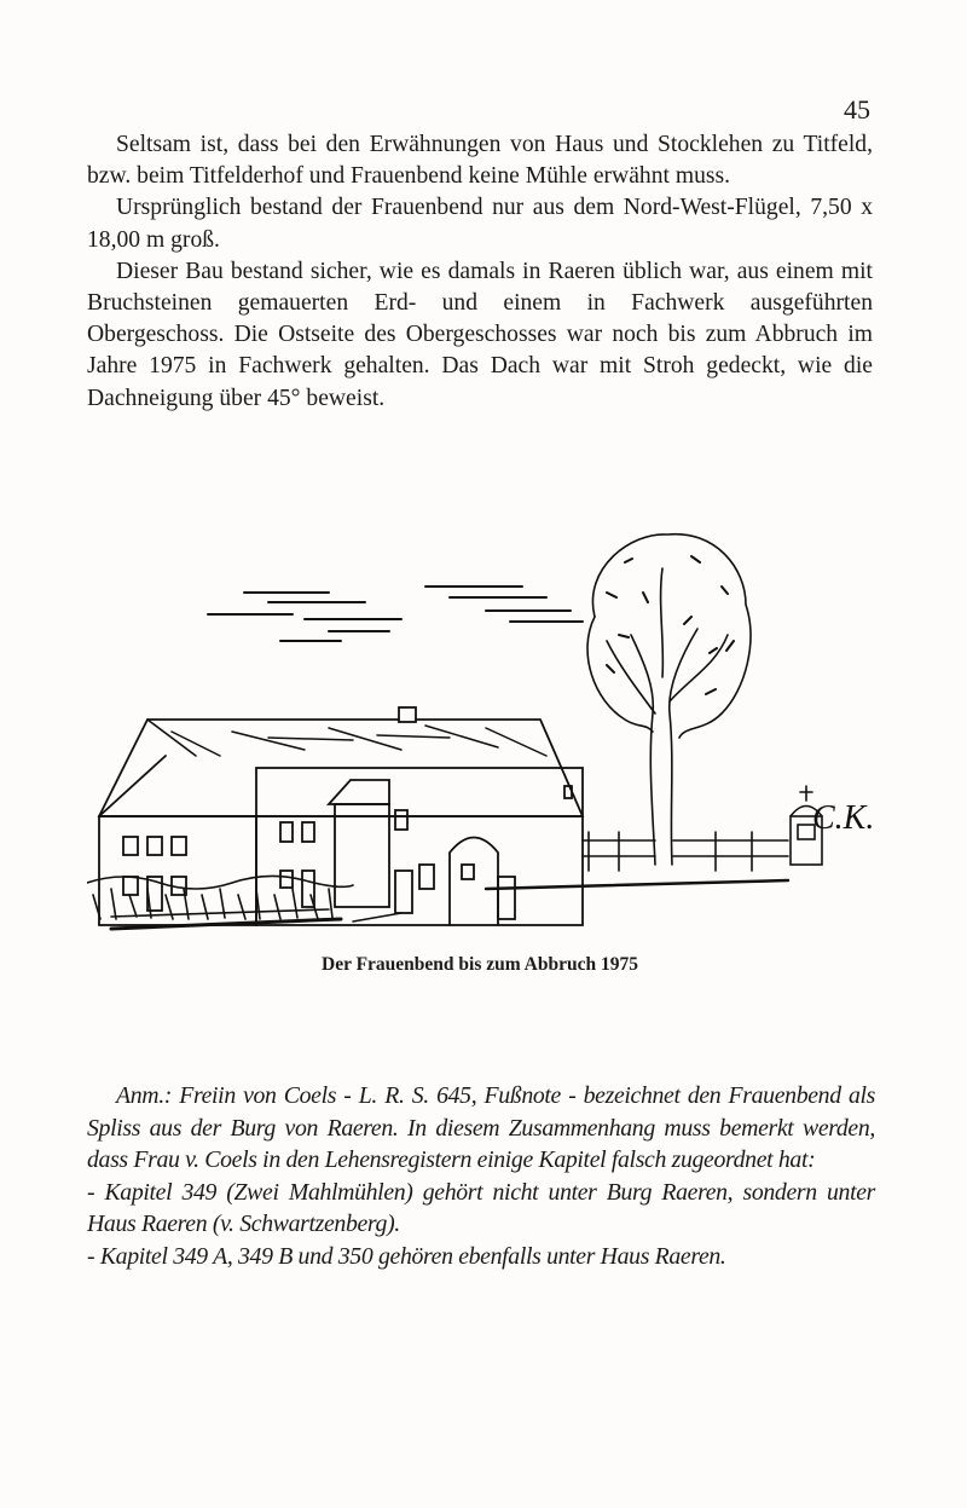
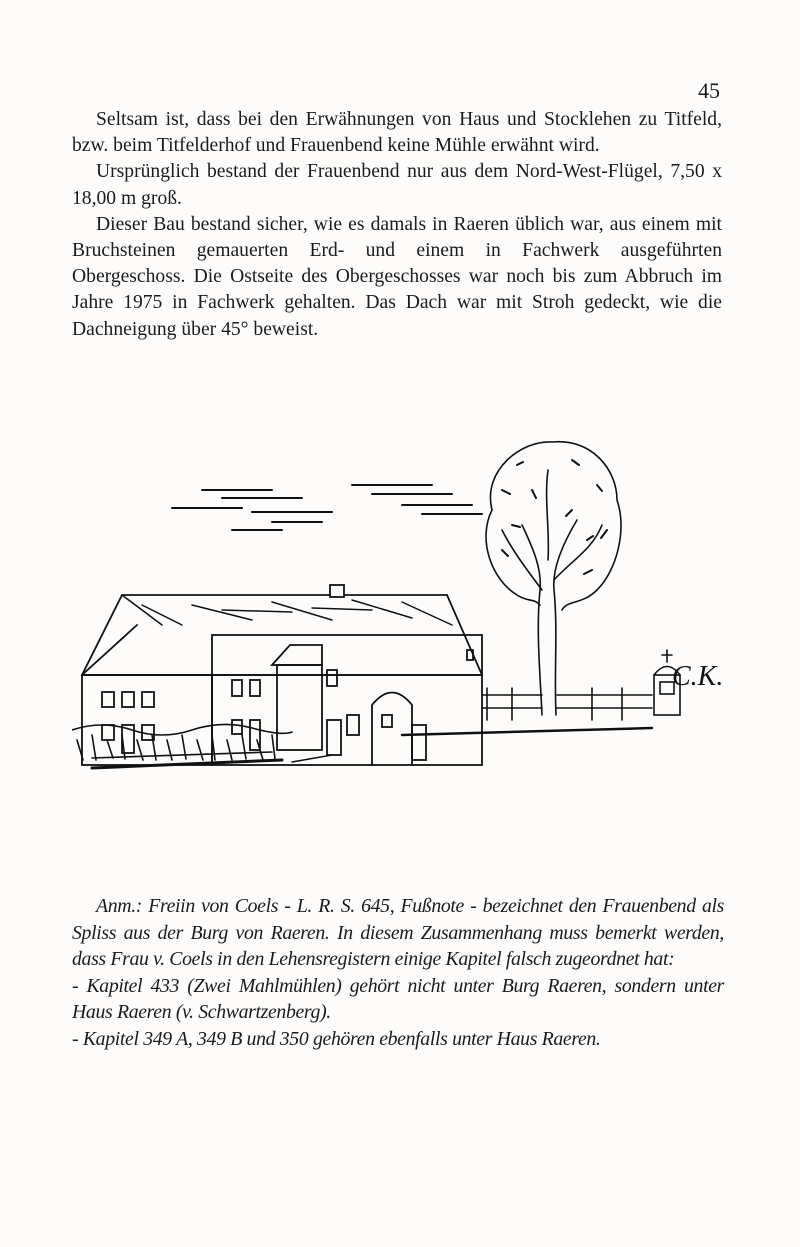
  45
- Seltsam ist, dass bei den Erwähnungen von Haus und Stocklehen zu Titfeld, bzw. beim Titfelderhof und Frauenbend keine Mühle erwähnt muss.
+ Seltsam ist, dass bei den Erwähnungen von Haus und Stocklehen zu Titfeld, bzw. beim Titfelderhof und Frauenbend keine Mühle erwähnt wird.
  Ursprünglich bestand der Frauenbend nur aus dem Nord-West-Flügel, 7,50 x 18,00 m groß.
  Dieser Bau bestand sicher, wie es damals in Raeren üblich war, aus einem mit Bruchsteinen gemauerten Erd- und einem in Fachwerk ausgeführten Obergeschoss. Die Ostseite des Obergeschosses war noch bis zum Abbruch im Jahre 1975 in Fachwerk gehalten. Das Dach war mit Stroh gedeckt, wie die Dachneigung über 45° beweist.
  C.K.
- Der Frauenbend bis zum Abbruch 1975
  Anm.: Freiin von Coels - L. R. S. 645, Fußnote - bezeichnet den Frauenbend als Spliss aus der Burg von Raeren. In diesem Zusammenhang muss bemerkt werden, dass Frau v. Coels in den Lehensregistern einige Kapitel falsch zugeordnet hat:
- - Kapitel 349 (Zwei Mahlmühlen) gehört nicht unter Burg Raeren, sondern unter Haus Raeren (v. Schwartzenberg).
+ - Kapitel 433 (Zwei Mahlmühlen) gehört nicht unter Burg Raeren, sondern unter Haus Raeren (v. Schwartzenberg).
  - Kapitel 349 A, 349 B und 350 gehören ebenfalls unter Haus Raeren.
